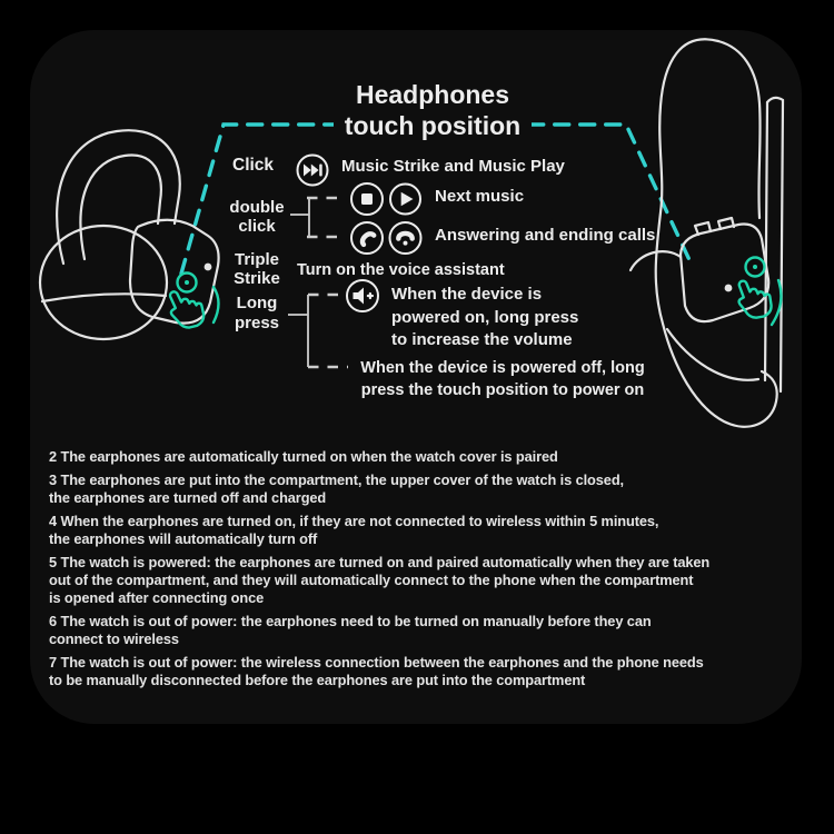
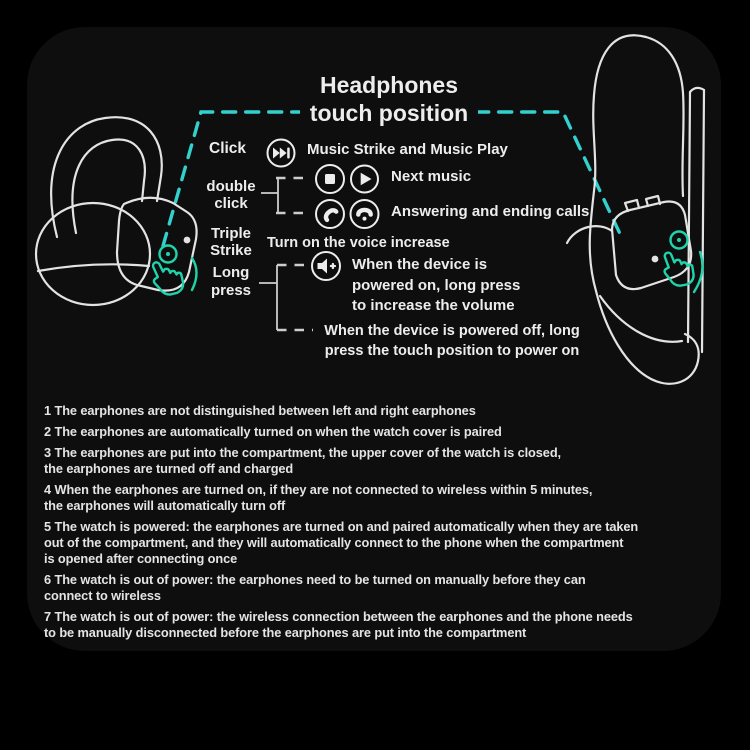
  Headphones
  touch position
  Click
  Music Strike and Music Play
  double
  click
  Next music
  Answering and ending calls
  Triple
  Strike
- Turn on the voice assistant
+ Turn on the voice increase
  Long
  press
  When the device is
  powered on, long press
  to increase the volume
  When the device is powered off, long
  press the touch position to power on
+ 1 The earphones are not distinguished between left and right earphones
  2 The earphones are automatically turned on when the watch cover is paired
  3 The earphones are put into the compartment, the upper cover of the watch is closed,
  the earphones are turned off and charged
  4 When the earphones are turned on, if they are not connected to wireless within 5 minutes,
  the earphones will automatically turn off
  5 The watch is powered: the earphones are turned on and paired automatically when they are taken
  out of the compartment, and they will automatically connect to the phone when the compartment
  is opened after connecting once
  6 The watch is out of power: the earphones need to be turned on manually before they can
  connect to wireless
  7 The watch is out of power: the wireless connection between the earphones and the phone needs
  to be manually disconnected before the earphones are put into the compartment
